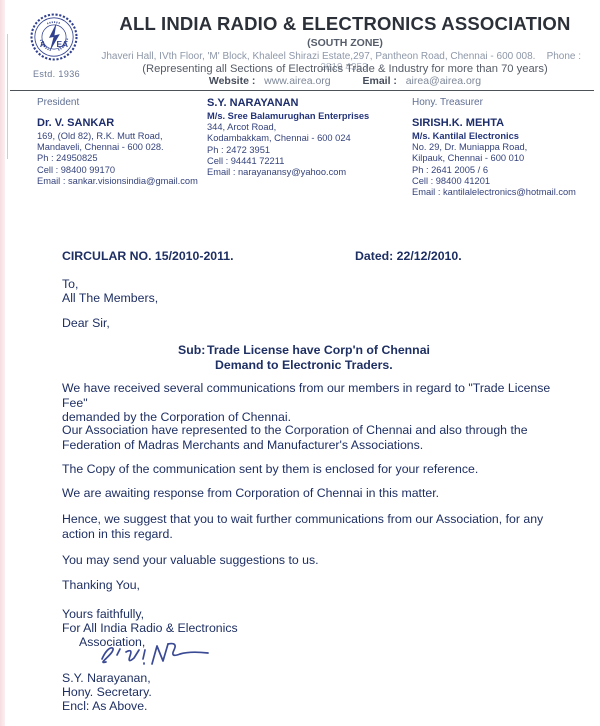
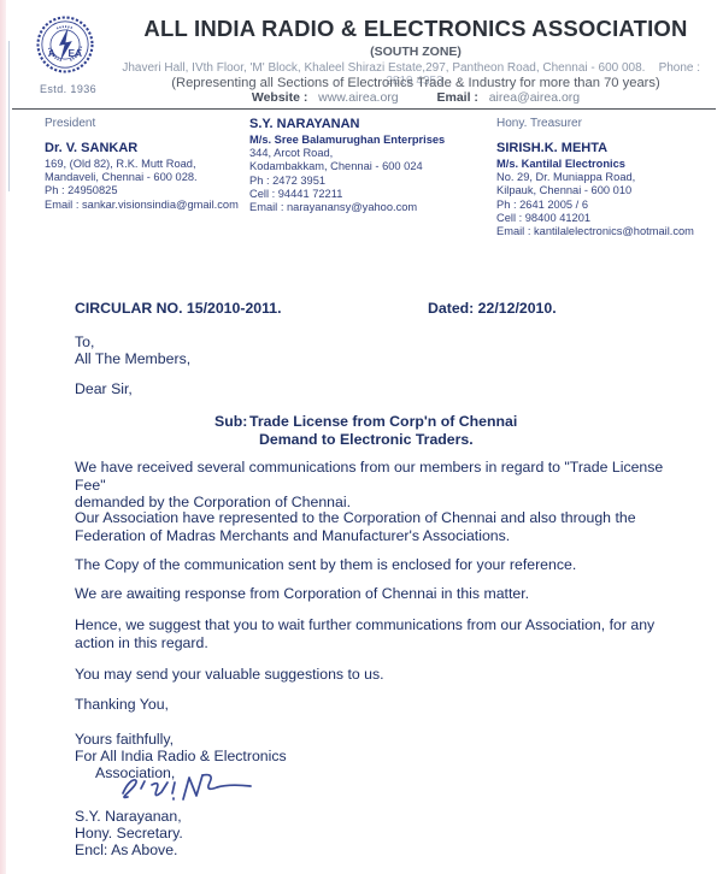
  A
  EA
  Estd. 1936
  ALL INDIA RADIO & ELECTRONICS ASSOCIATION
  (SOUTH ZONE)
  Jhaveri Hall, IVth Floor, 'M' Block, Khaleel Shirazi Estate,297, Pantheon Road, Chennai - 600 008. Phone : 2819 4353
  (Representing all Sections of Electronics Trade & Industry for more than 70 years)
  Website : www.airea.org Email : airea@airea.org
  President
  Dr. V. SANKAR
  169, (Old 82), R.K. Mutt Road,
  Mandaveli, Chennai - 600 028.
  Ph : 24950825
- Cell : 98400 99170
  Email : sankar.visionsindia@gmail.com
  S.Y. NARAYANAN
  M/s. Sree Balamurughan Enterprises
  344, Arcot Road,
  Kodambakkam, Chennai - 600 024
  Ph : 2472 3951
  Cell : 94441 72211
  Email : narayanansy@yahoo.com
  Hony. Treasurer
  SIRISH.K. MEHTA
  M/s. Kantilal Electronics
  No. 29, Dr. Muniappa Road,
  Kilpauk, Chennai - 600 010
  Ph : 2641 2005 / 6
  Cell : 98400 41201
  Email : kantilalelectronics@hotmail.com
  CIRCULAR NO. 15/2010-2011.
  Dated: 22/12/2010.
  To,
  All The Members,
  Dear Sir,
  Sub:
- Trade License have Corp'n of Chennai
+ Trade License from Corp'n of Chennai
  Demand to Electronic Traders.
  We have received several communications from our members in regard to "Trade License Fee"
  demanded by the Corporation of Chennai.
  Our Association have represented to the Corporation of Chennai and also through the
  Federation of Madras Merchants and Manufacturer's Associations.
  The Copy of the communication sent by them is enclosed for your reference.
  We are awaiting response from Corporation of Chennai in this matter.
  Hence, we suggest that you to wait further communications from our Association, for any
  action in this regard.
  You may send your valuable suggestions to us.
  Thanking You,
  Yours faithfully,
  For All India Radio & Electronics
  Association,
  S.Y. Narayanan,
  Hony. Secretary.
  Encl: As Above.
